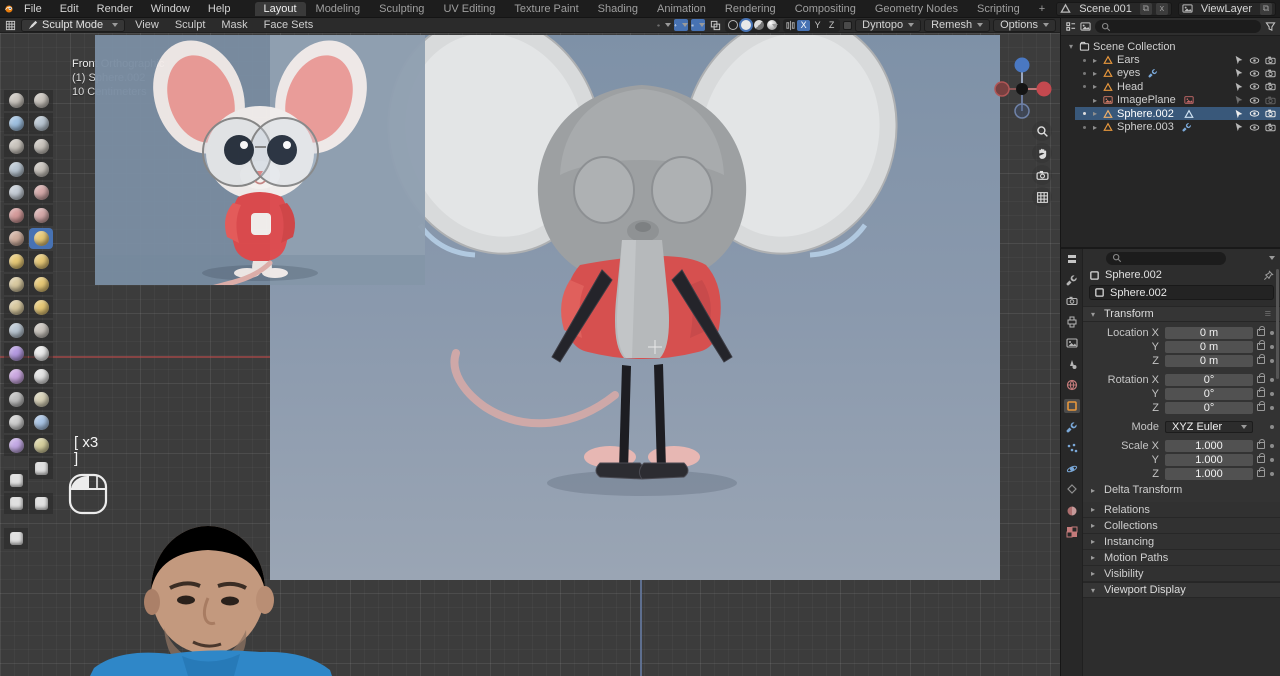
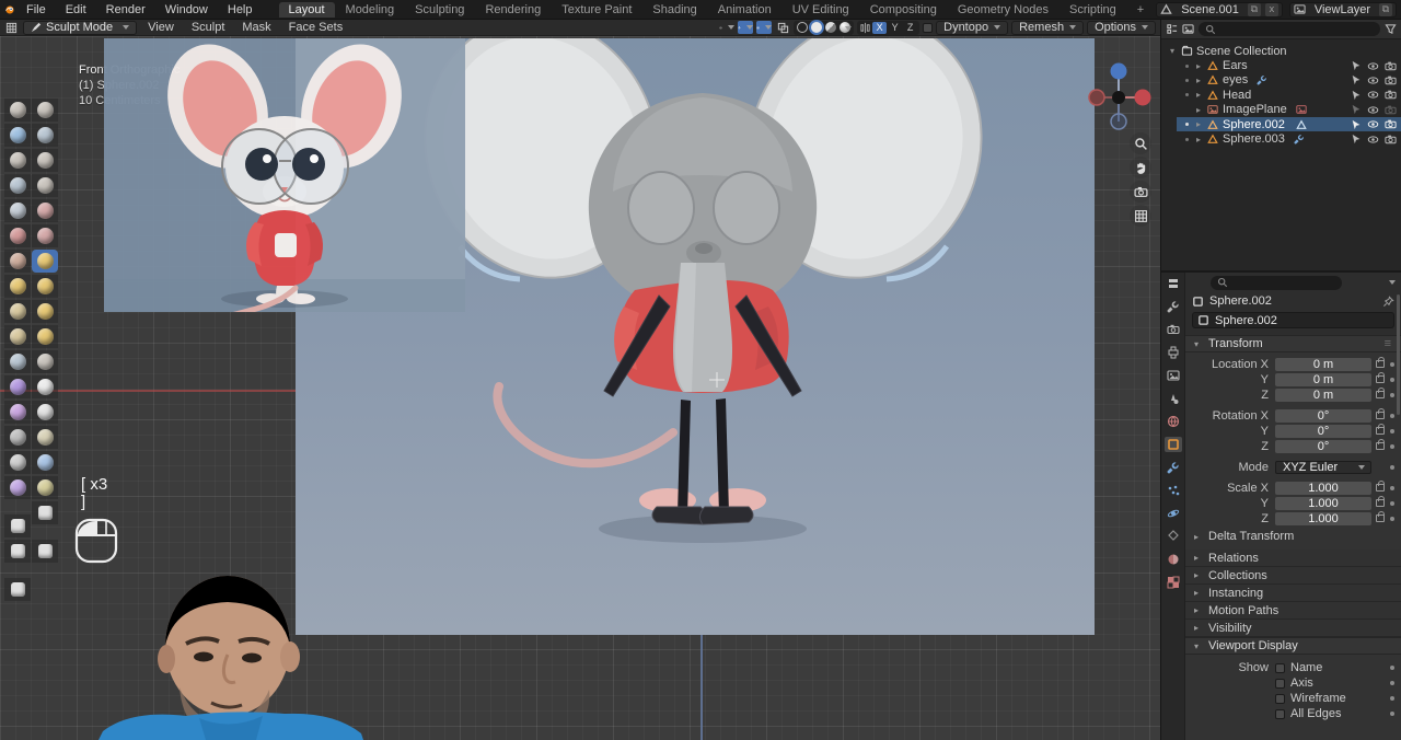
  File
  Edit
  Render
  Window
  Help
  Layout
  Modeling
  Sculpting
- UV Editing
+ Rendering
  Texture Paint
  Shading
  Animation
- Rendering
+ UV Editing
  Compositing
  Geometry Nodes
  Scripting
  +
  Scene.001
  ⧉
  x
  ViewLayer
  ⧉
  Sculpt Mode
  View
  Sculpt
  Mask
  Face Sets
  X
  Y
  Z
  Dyntopo
  Remesh
  Options
  [ x3
  ]
  ▾
  Scene Collection
  ▸
  Ears
  ▸
  eyes
  ▸
  Head
  ▸
  ImagePlane
  ▸
  Sphere.002
  ▸
  Sphere.003
  Sphere.002
  Sphere.002
  ▾
  Transform
  ≡
  Location X
  0 m
  Y
  0 m
  Z
  0 m
  Rotation X
  0°
  Y
  0°
  Z
  0°
  Mode
  XYZ Euler
  Scale X
  1.000
  Y
  1.000
  Z
  1.000
  ▸
  Delta Transform
  ▸
  Relations
  ▸
  Collections
  ▸
  Instancing
  ▸
  Motion Paths
  ▸
  Visibility
  ▾
  Viewport Display
+ Show
+ Name
+ Axis
+ Wireframe
+ All Edges
